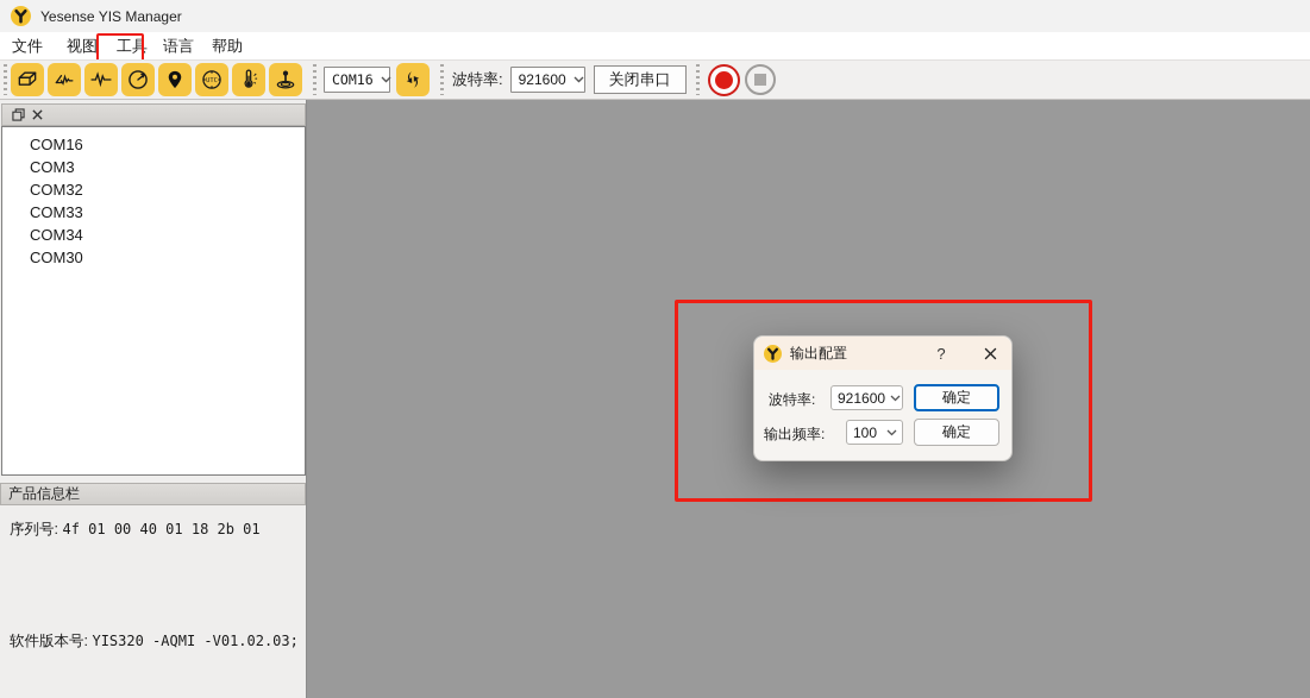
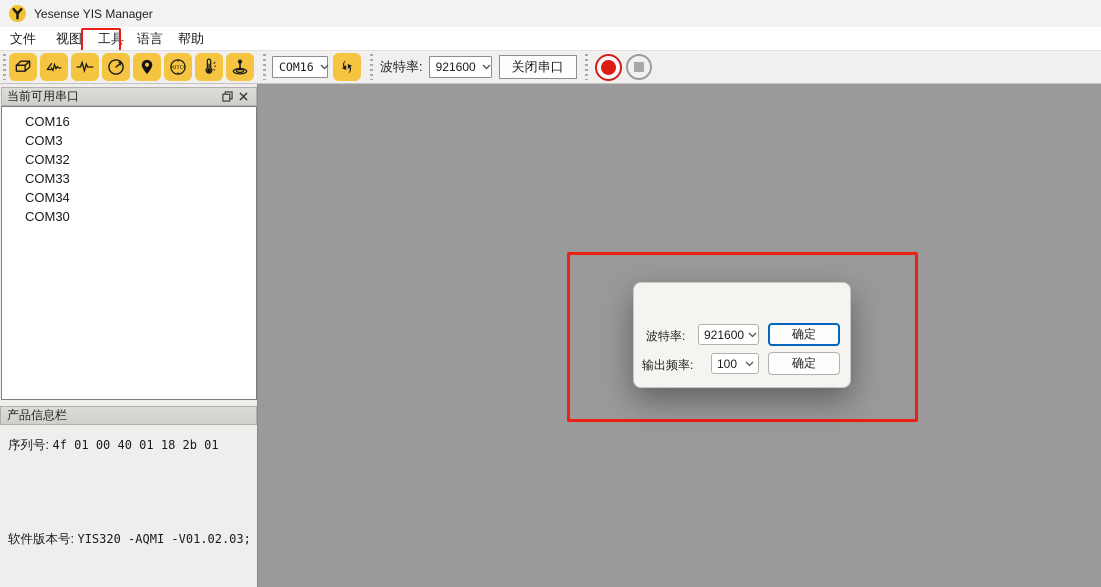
  Yesense YIS Manager
  文件
  视图
  工具
  语言
  帮助
  COM16
  波特率:
  921600
  关闭串口
+ 当前可用串口
  COM16
  COM3
  COM32
  COM33
  COM34
  COM30
  产品信息栏
  序列号: 4f 01 00 40 01 18 2b 01
  软件版本号: YIS320 -AQMI -V01.02.03;
- 输出配置
- ?
  波特率:
  921600
  确定
  输出频率:
  100
  确定
